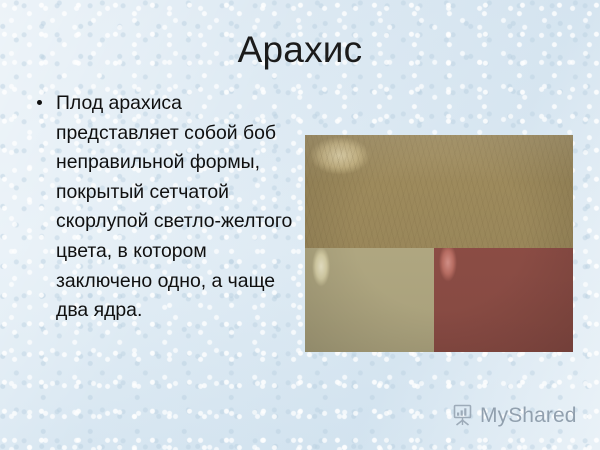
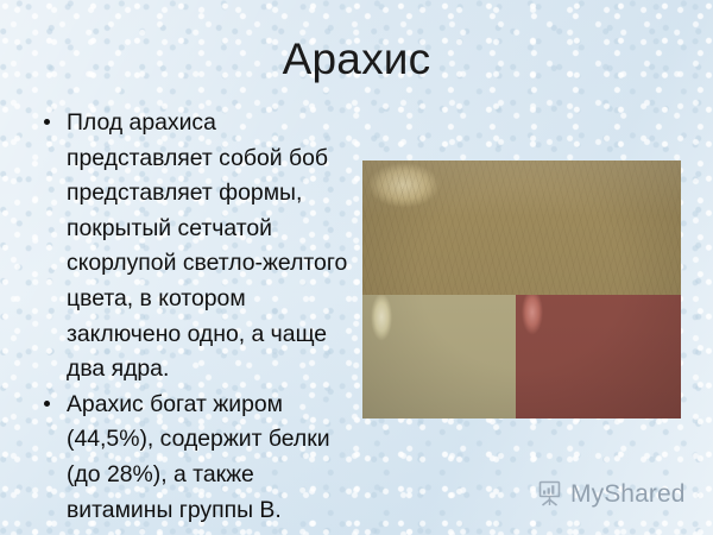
  Арахис
- Плод арахиса представляет собой боб неправильной формы, покрытый сетчатой скорлупой светло-желтого цвета, в котором заключено одно, а чаще два ядра.
+ Плод арахиса представляет собой боб представляет формы, покрытый сетчатой скорлупой светло-желтого цвета, в котором заключено одно, а чаще два ядра.
+ Арахис богат жиром (44,5%), содержит белки (до 28%), а также витамины группы В.
  MyShared
